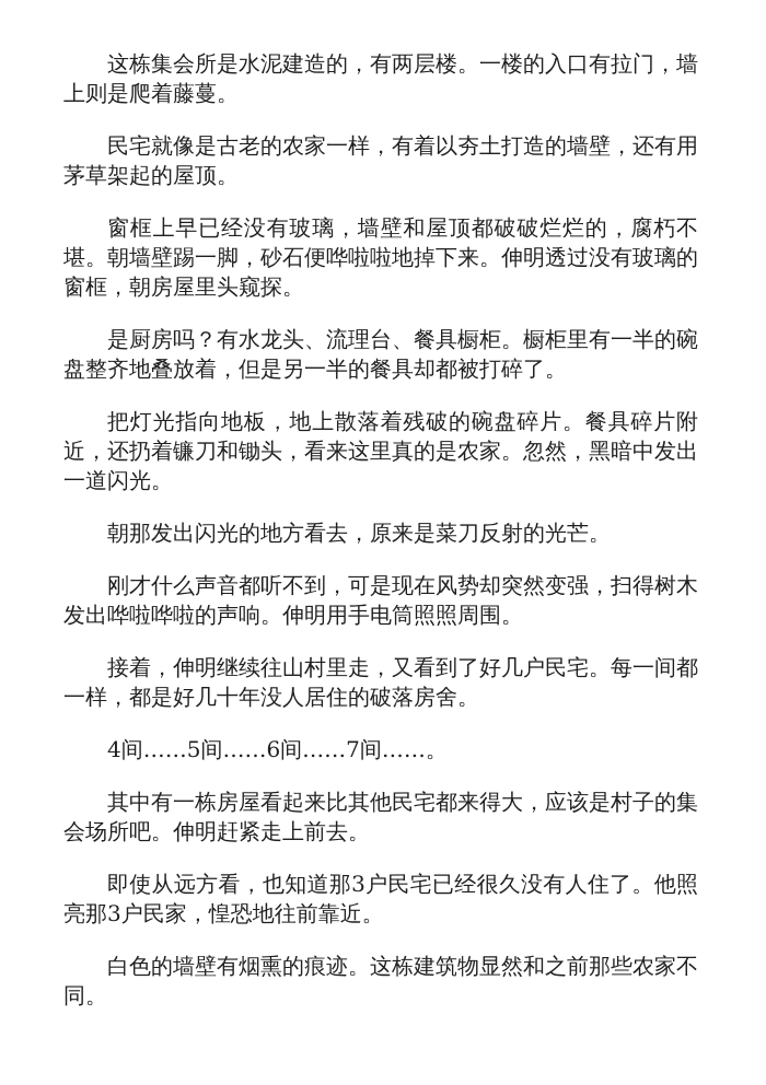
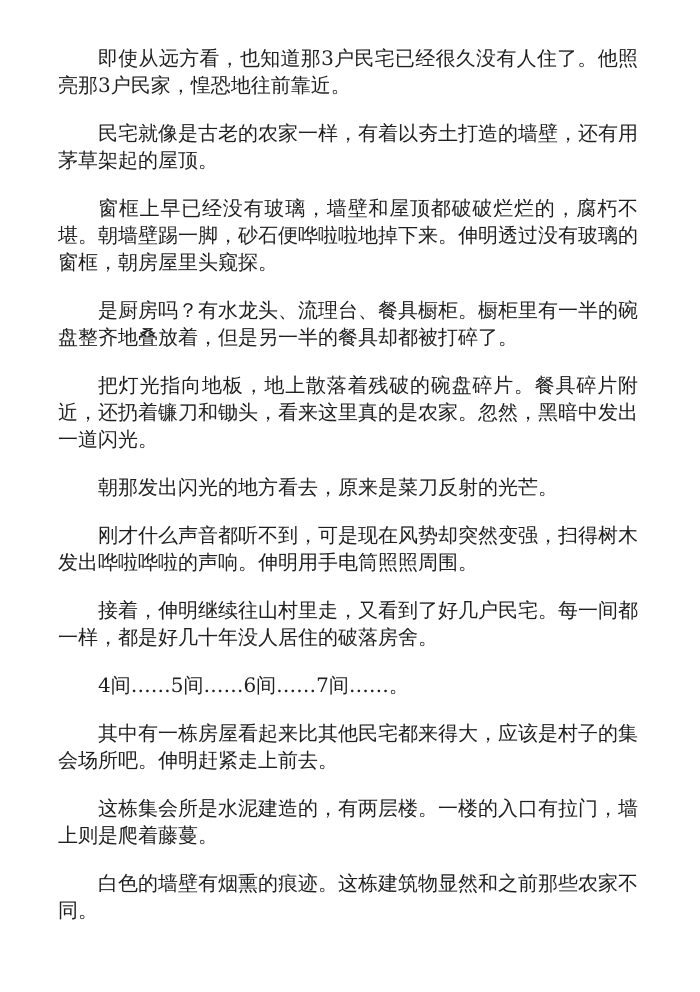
- 这栋集会所是水泥建造的，有两层楼。一楼的入口有拉门，墙上则是爬着藤蔓。
+ 即使从远方看，也知道那3户民宅已经很久没有人住了。他照亮那3户民家，惶恐地往前靠近。
  民宅就像是古老的农家一样，有着以夯土打造的墙壁，还有用茅草架起的屋顶。
  窗框上早已经没有玻璃，墙壁和屋顶都破破烂烂的，腐朽不堪。朝墙壁踢一脚，砂石便哗啦啦地掉下来。伸明透过没有玻璃的窗框，朝房屋里头窥探。
  是厨房吗？有水龙头、流理台、餐具橱柜。橱柜里有一半的碗盘整齐地叠放着，但是另一半的餐具却都被打碎了。
  把灯光指向地板，地上散落着残破的碗盘碎片。餐具碎片附近，还扔着镰刀和锄头，看来这里真的是农家。忽然，黑暗中发出一道闪光。
  朝那发出闪光的地方看去，原来是菜刀反射的光芒。
  刚才什么声音都听不到，可是现在风势却突然变强，扫得树木发出哗啦哗啦的声响。伸明用手电筒照照周围。
  接着，伸明继续往山村里走，又看到了好几户民宅。每一间都一样，都是好几十年没人居住的破落房舍。
  4间……5间……6间……7间……。
  其中有一栋房屋看起来比其他民宅都来得大，应该是村子的集会场所吧。伸明赶紧走上前去。
- 即使从远方看，也知道那3户民宅已经很久没有人住了。他照亮那3户民家，惶恐地往前靠近。
+ 这栋集会所是水泥建造的，有两层楼。一楼的入口有拉门，墙上则是爬着藤蔓。
  白色的墙壁有烟熏的痕迹。这栋建筑物显然和之前那些农家不同。
